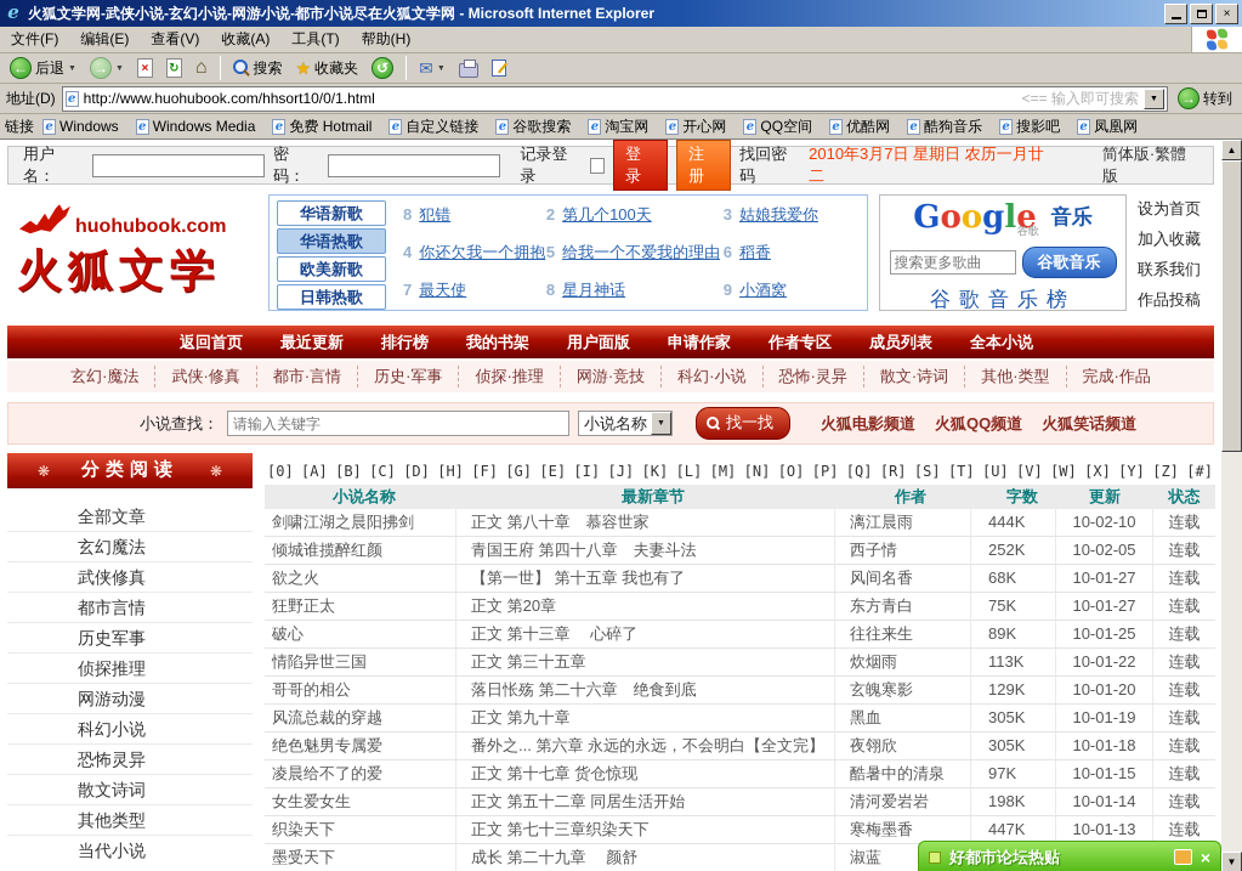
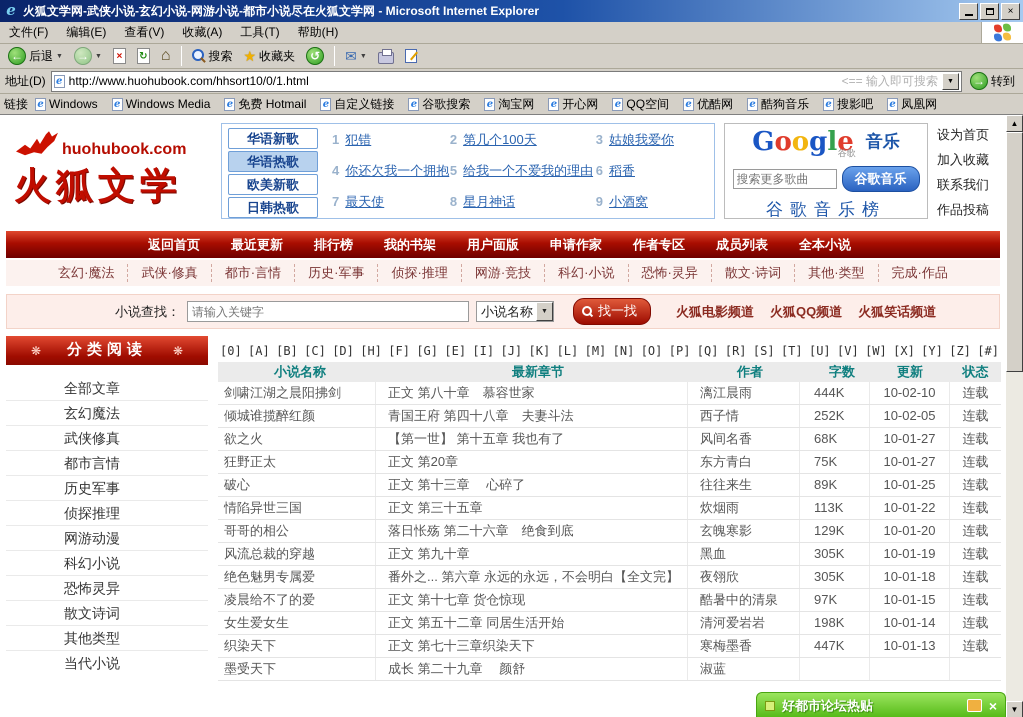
  e
  火狐文学网-武侠小说-玄幻小说-网游小说-都市小说尽在火狐文学网 - Microsoft Internet Explorer
  ×
  文件(F)
  编辑(E)
  查看(V)
  收藏(A)
  工具(T)
  帮助(H)
  ←
  后退
  →
  ×
  ↻
  ⌂
  搜索
  ★
  收藏夹
  ↺
  ✉
  地址(D)
  e
  http://www.huohubook.com/hhsort10/0/1.html
  <== 输入即可搜索
  →
  转到
  链接
  e
  Windows
  e
  Windows Media
  e
  免费 Hotmail
  e
  自定义链接
  e
  谷歌搜索
  e
  淘宝网
  e
  开心网
  e
  QQ空间
  e
  优酷网
  e
  酷狗音乐
  e
  搜影吧
  e
  凤凰网
- 用户名：
- 密码：
- 记录登录
- 登录
- 注册
- 找回密码
- 2010年3月7日 星期日 农历一月廿二
- 简体版·繁體版
  huohubook.com
  火狐文学
  华语新歌
  华语热歌
  欧美新歌
  日韩热歌
- 8 犯错
+ 1 犯错
  2 第几个100天
  3 姑娘我爱你
  4 你还欠我一个拥抱
  5 给我一个不爱我的理由
  6 稻香
  7 最天使
  8 星月神话
  9 小酒窝
  Google谷歌音乐
  搜索更多歌曲
  谷歌音乐
  谷歌音乐榜
  设为首页
  加入收藏
  联系我们
  作品投稿
  返回首页
  最近更新
  排行榜
  我的书架
  用户面版
  申请作家
  作者专区
  成员列表
  全本小说
  玄幻·魔法
  武侠·修真
  都市·言情
  历史·军事
  侦探·推理
  网游·竞技
  科幻·小说
  恐怖·灵异
  散文·诗词
  其他·类型
  完成·作品
  小说查找：
  请输入关键字
  小说名称
  找一找
  火狐电影频道
  火狐QQ频道
  火狐笑话频道
  ❋
  分类阅读
  ❋
  全部文章
  玄幻魔法
  武侠修真
  都市言情
  历史军事
  侦探推理
  网游动漫
  科幻小说
  恐怖灵异
  散文诗词
  其他类型
  当代小说
  [0]
  [A]
  [B]
  [C]
  [D]
  [H]
  [F]
  [G]
  [E]
  [I]
  [J]
  [K]
  [L]
  [M]
  [N]
  [O]
  [P]
  [Q]
  [R]
  [S]
  [T]
  [U]
  [V]
  [W]
  [X]
  [Y]
  [Z]
  [#]
  小说名称
  最新章节
  作者
  字数
  更新
  状态
  剑啸江湖之晨阳拂剑
  正文 第八十章 慕容世家
  漓江晨雨
  444K
  10-02-10
  连载
  倾城谁揽醉红颜
  青国王府 第四十八章 夫妻斗法
  西子情
  252K
  10-02-05
  连载
  欲之火
  【第一世】 第十五章 我也有了
  风间名香
  68K
  10-01-27
  连载
  狂野正太
  正文 第20章
  东方青白
  75K
  10-01-27
  连载
  破心
  正文 第十三章 心碎了
  往往来生
  89K
  10-01-25
  连载
  情陷异世三国
  正文 第三十五章
  炊烟雨
  113K
  10-01-22
  连载
  哥哥的相公
  落日怅殇 第二十六章 绝食到底
  玄魄寒影
  129K
  10-01-20
  连载
  风流总裁的穿越
  正文 第九十章
  黑血
  305K
  10-01-19
  连载
  绝色魅男专属爱
  番外之... 第六章 永远的永远，不会明白【全文完】
  夜翎欣
  305K
  10-01-18
  连载
  凌晨给不了的爱
  正文 第十七章 货仓惊现
  酷暑中的清泉
  97K
  10-01-15
  连载
  女生爱女生
  正文 第五十二章 同居生活开始
  清河爱岩岩
  198K
  10-01-14
  连载
  织染天下
  正文 第七十三章织染天下
  寒梅墨香
  447K
  10-01-13
  连载
  墨受天下
  成长 第二十九章 颜舒
  淑蓝
  好都市论坛热贴
  ×
  ▲
  ▼
